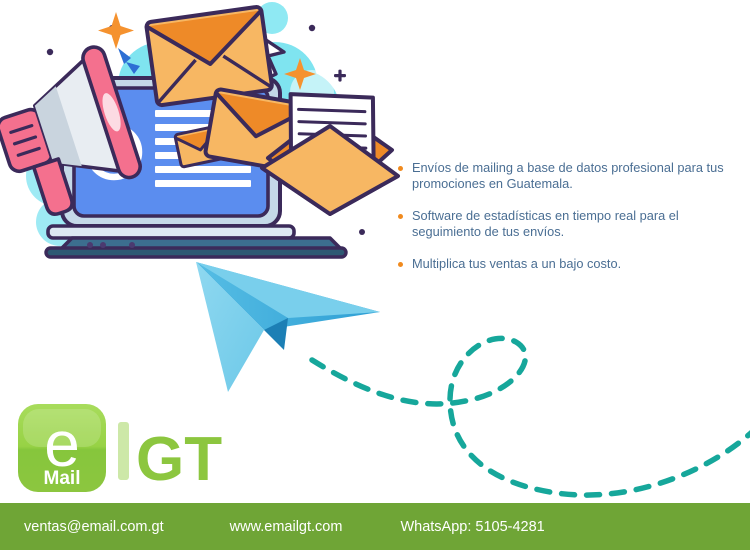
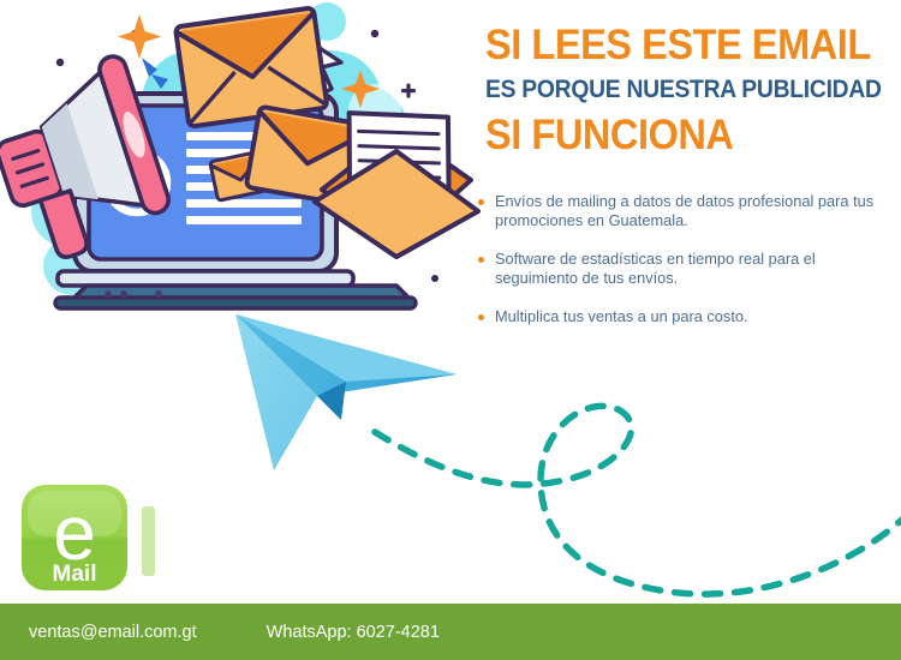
+ SI LEES ESTE EMAIL
+ ES PORQUE NUESTRA PUBLICIDAD
+ SI FUNCIONA
- Envíos de mailing a base de datos profesional para tus promociones en Guatemala.
+ Envíos de mailing a datos de datos profesional para tus promociones en Guatemala.
  Software de estadísticas en tiempo real para el seguimiento de tus envíos.
- Multiplica tus ventas a un bajo costo.
+ Multiplica tus ventas a un para costo.
  e
  Mail
- GT
  ventas@email.com.gt
- www.emailgt.com
- WhatsApp: 5105-4281
+ WhatsApp: 6027-4281
